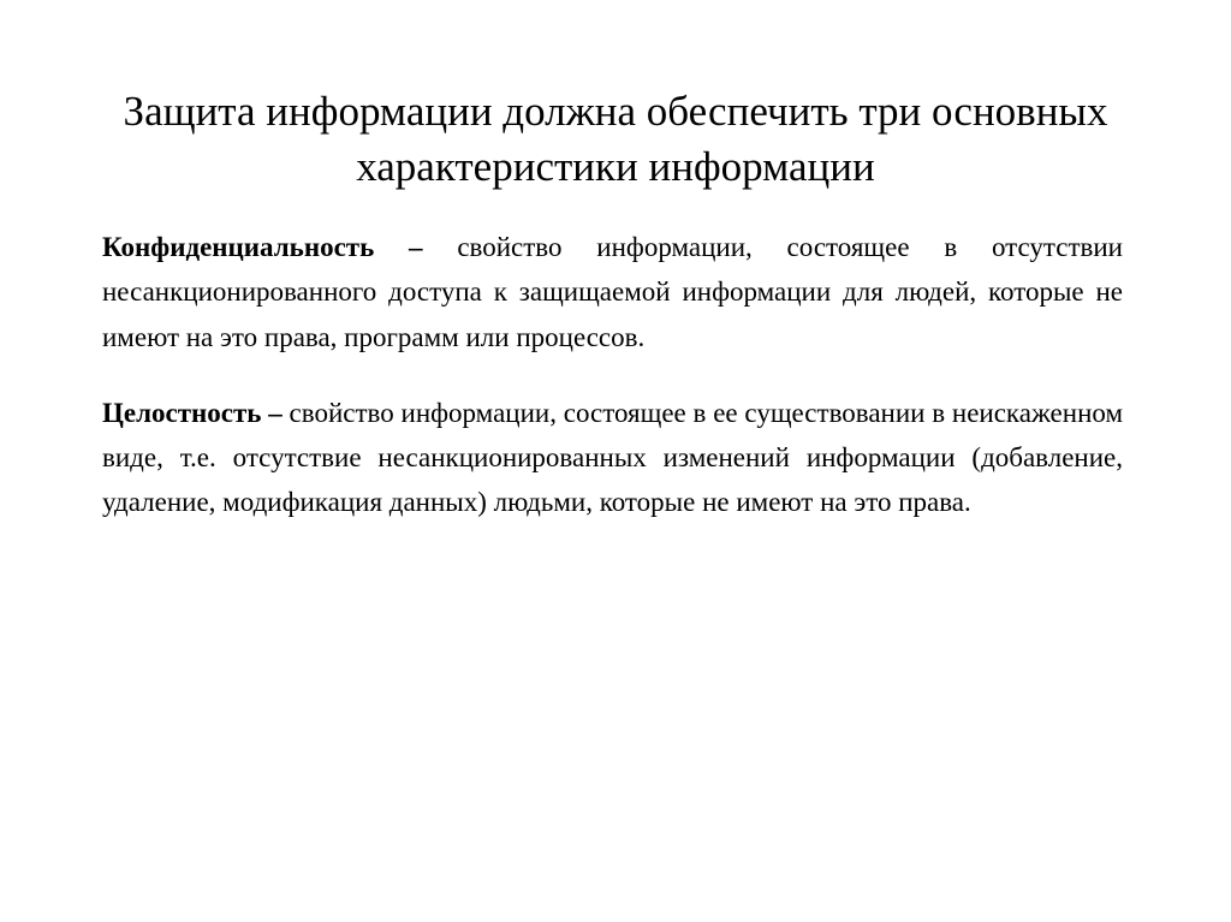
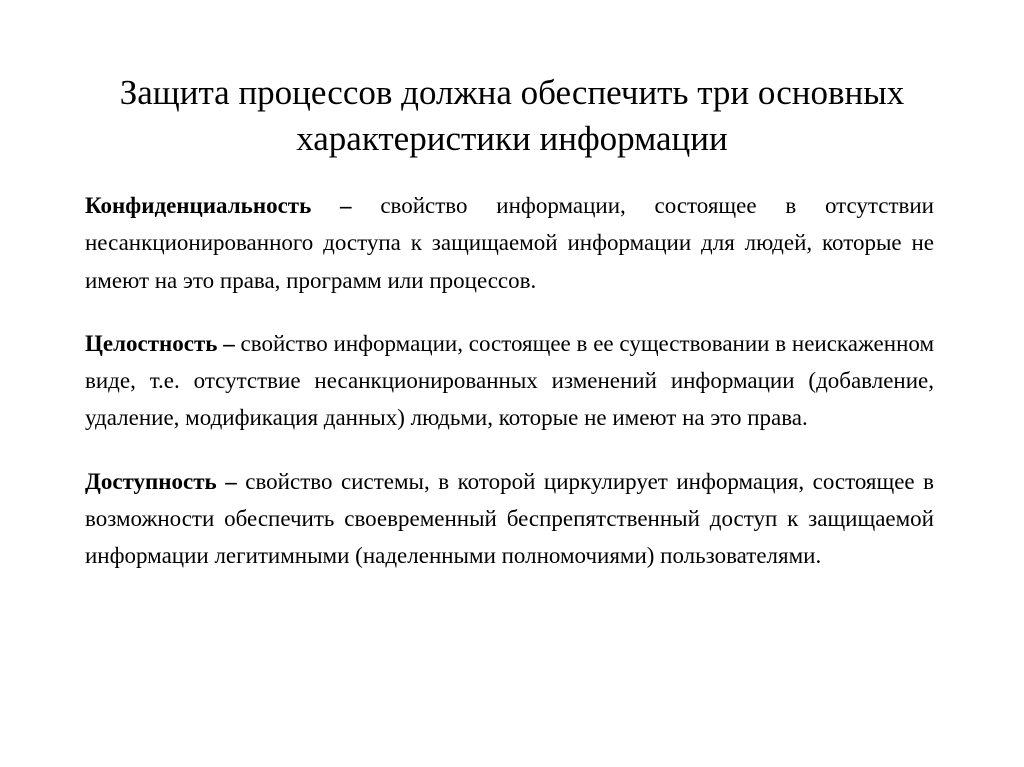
- Защита информации должна обеспечить три основных характеристики информации
+ Защита процессов должна обеспечить три основных характеристики информации
  Конфиденциальность – свойство информации, состоящее в отсутствии несанкционированного доступа к защищаемой информации для людей, которые не имеют на это права, программ или процессов.
  Целостность – свойство информации, состоящее в ее существовании в неискаженном виде, т.е. отсутствие несанкционированных изменений информации (добавление, удаление, модификация данных) людьми, которые не имеют на это права.
+ Доступность – свойство системы, в которой циркулирует информация, состоящее в возможности обеспечить своевременный беспрепятственный доступ к защищаемой информации легитимными (наделенными полномочиями) пользователями.
